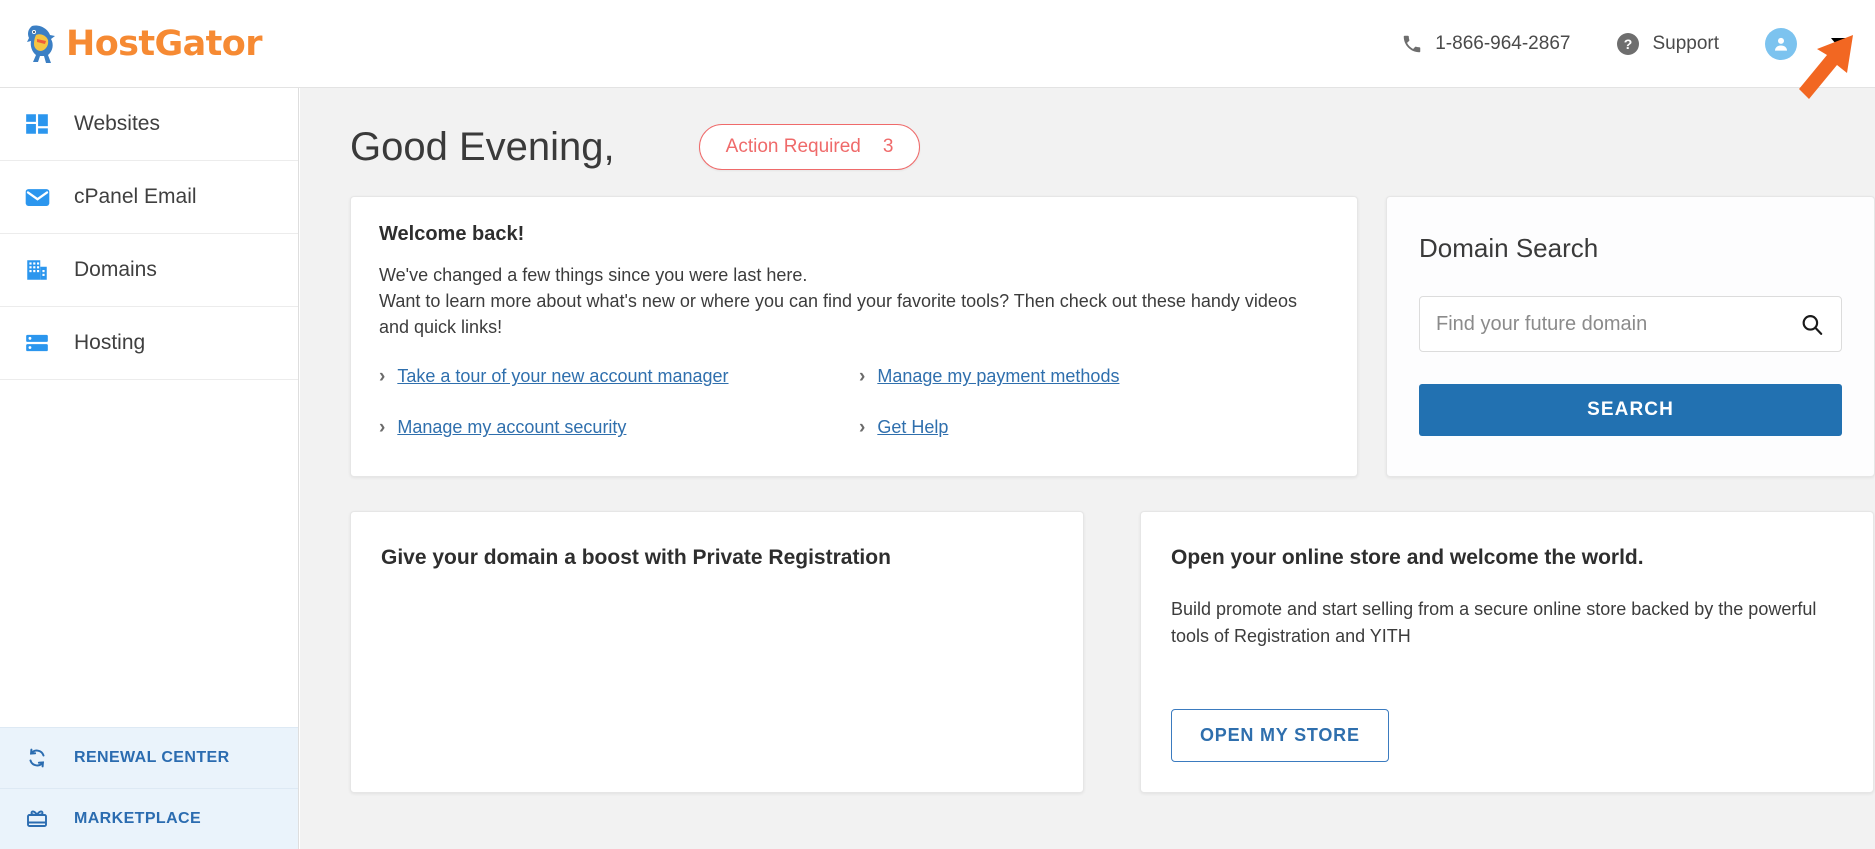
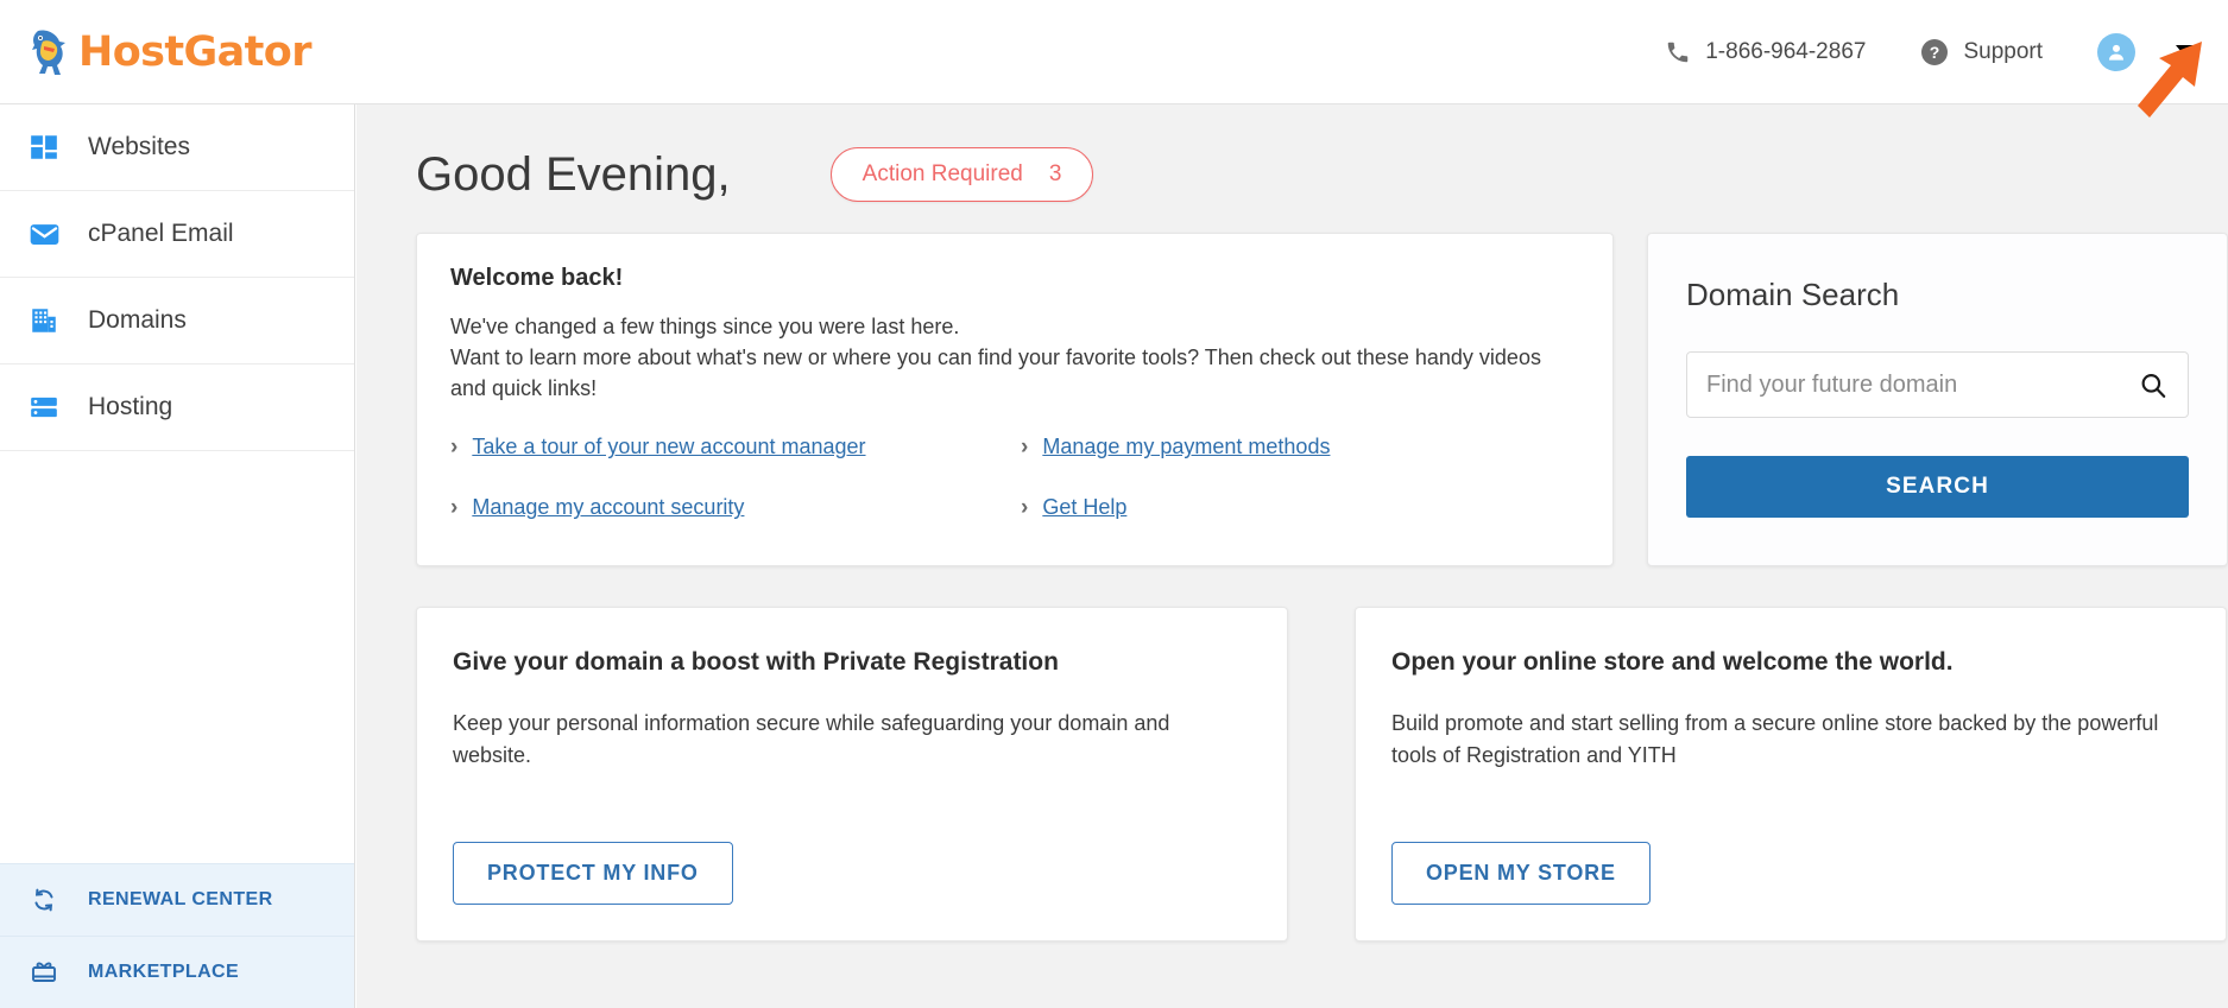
  HostGator
  1-866-964-2867
  ?
  Support
  Websites
  cPanel Email
  Domains
  Hosting
  RENEWAL CENTER
  MARKETPLACE
  Good Evening,
  Action Required
  3
  Welcome back!
  We've changed a few things since you were last here.
  Want to learn more about what's new or where you can find your favorite tools? Then check out these handy videos and quick links!
  ›
  Take a tour of your new account manager
  ›
  Manage my payment methods
  ›
  Manage my account security
  ›
  Get Help
  Domain Search
  Find your future domain
  SEARCH
  Give your domain a boost with Private Registration
+ Keep your personal information secure while safeguarding your domain and website.
+ PROTECT MY INFO
  Open your online store and welcome the world.
  Build promote and start selling from a secure online store backed by the powerful tools of Registration and YITH
  OPEN MY STORE
